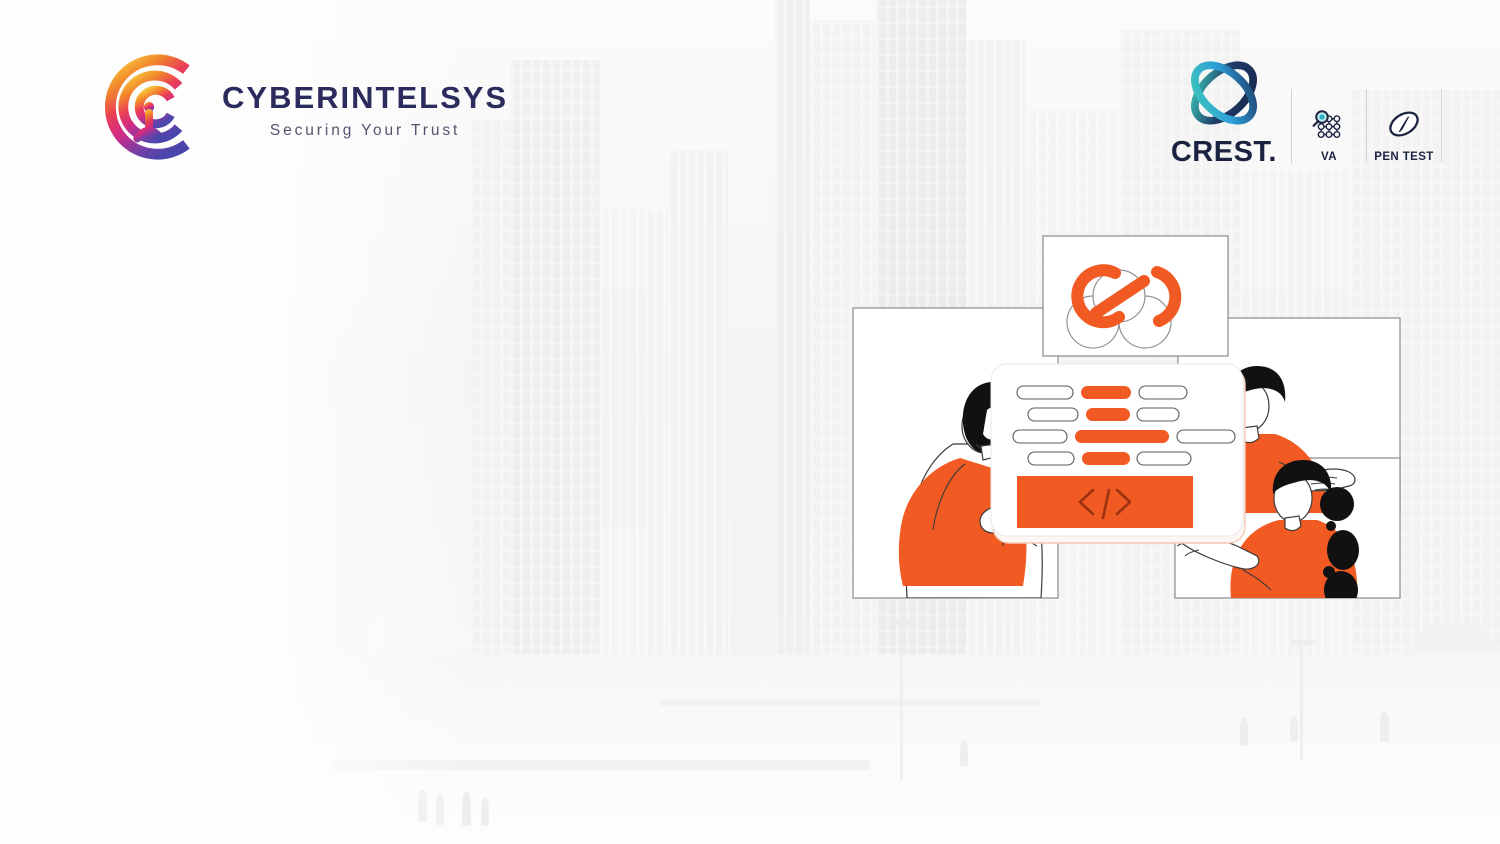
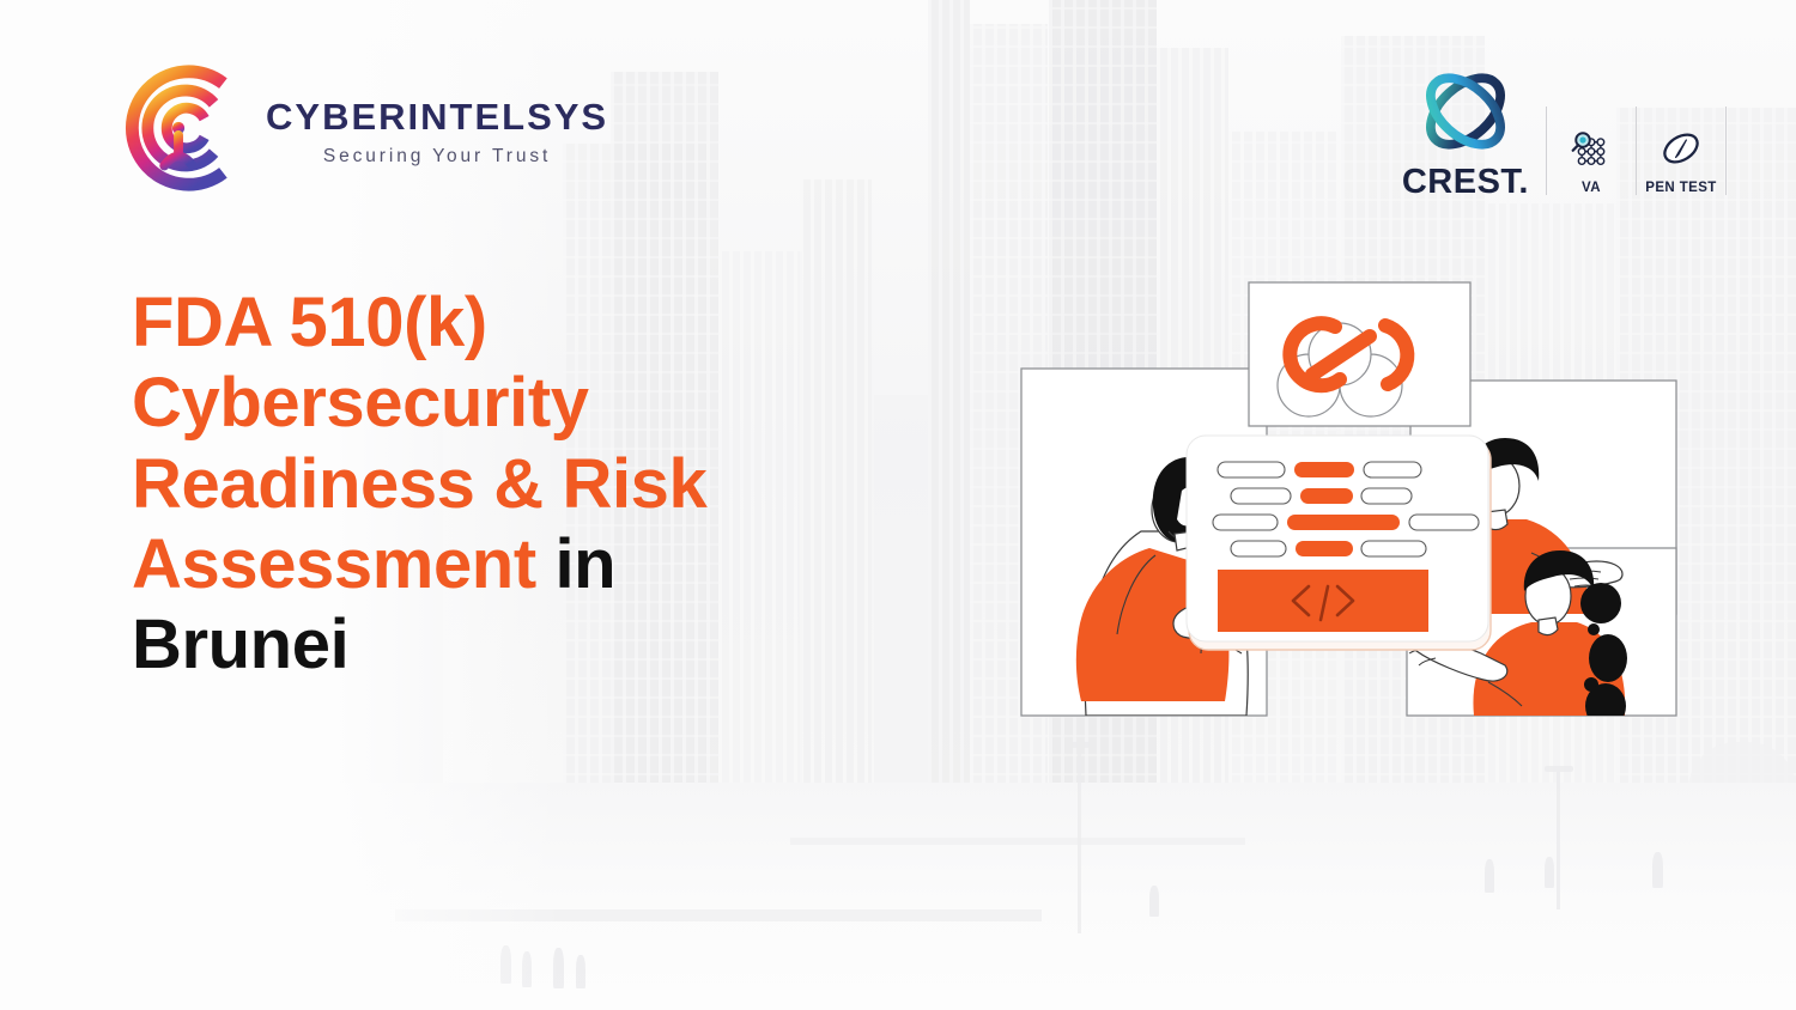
  CYBERINTELSYS
  Securing Your Trust
  CREST.
  VA
  PEN TEST
+ FDA 510(k) Cybersecurity Readiness & Risk Assessment in Brunei
